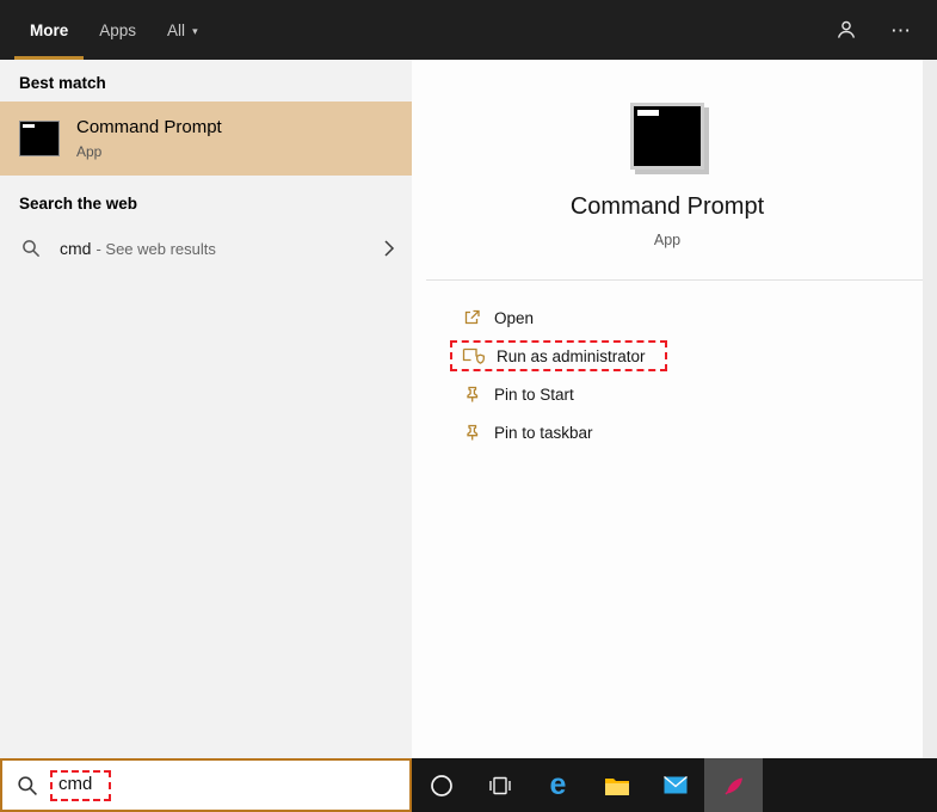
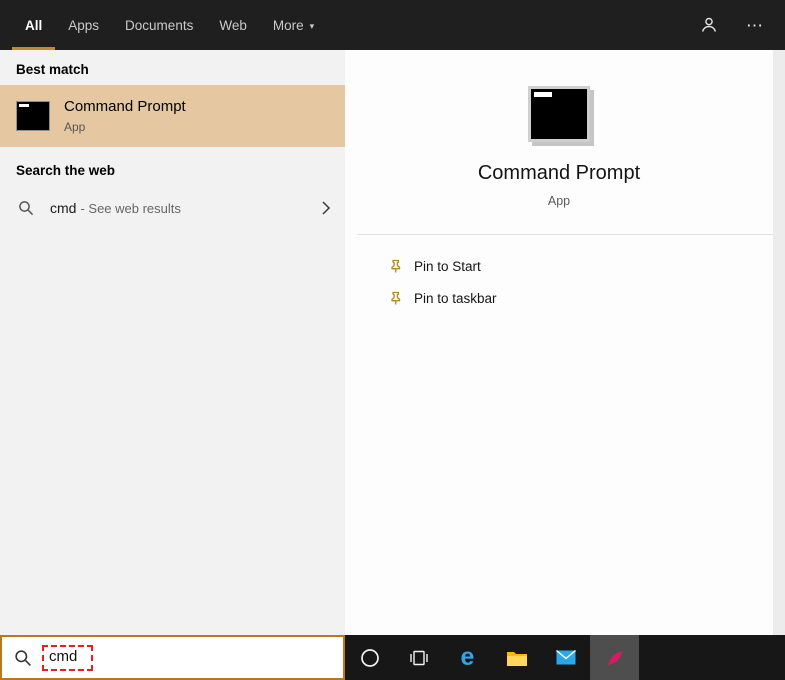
- More
+ All
  Apps
+ Documents
+ Web
- All
+ More
  ▾
  ⋯
  Best match
  Command Prompt
  App
  Search the web
  cmd
  - See web results
  Command Prompt
  App
- Open
- Run as administrator
  Pin to Start
  Pin to taskbar
  cmd
  e
